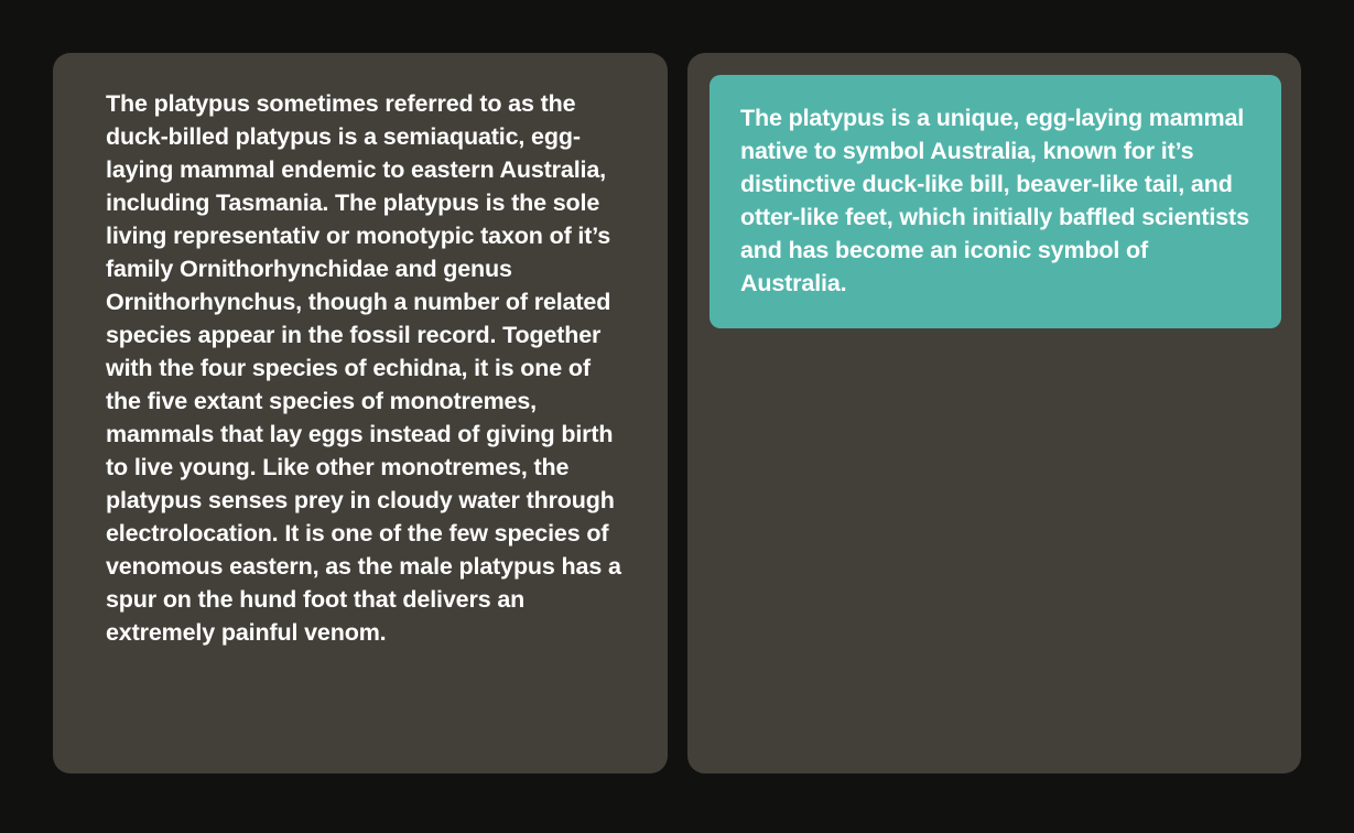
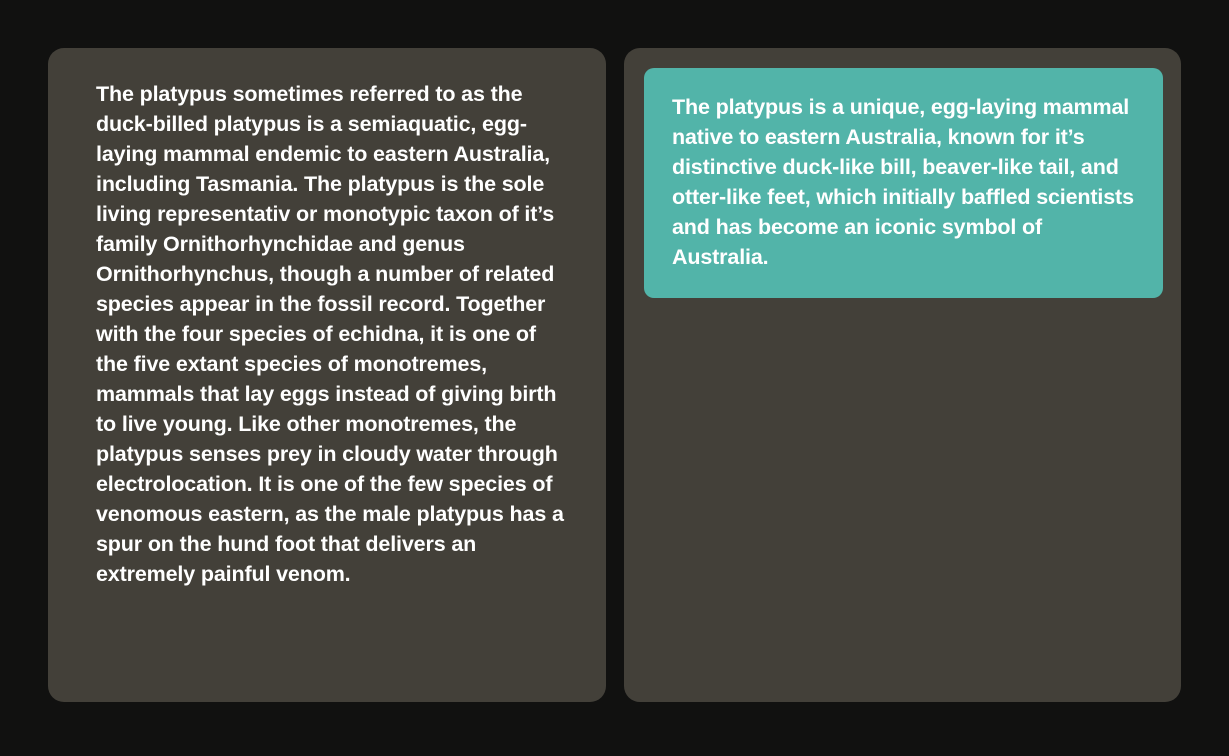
  The platypus sometimes referred to as the duck-billed platypus is a semiaquatic, egg-laying mammal endemic to eastern Australia, including Tasmania. The platypus is the sole living representativ or monotypic taxon of it’s family Ornithorhynchidae and genus Ornithorhynchus, though a number of related species appear in the fossil record. Together with the four species of echidna, it is one of the five extant species of monotremes, mammals that lay eggs instead of giving birth to live young. Like other monotremes, the platypus senses prey in cloudy water through electrolocation. It is one of the few species of venomous eastern, as the male platypus has a spur on the hund foot that delivers an extremely painful venom.
- The platypus is a unique, egg-laying mammal native to symbol Australia, known for it’s distinctive duck-like bill, beaver-like tail, and otter-like feet, which initially baffled scientists and has become an iconic symbol of Australia.
+ The platypus is a unique, egg-laying mammal native to eastern Australia, known for it’s distinctive duck-like bill, beaver-like tail, and otter-like feet, which initially baffled scientists and has become an iconic symbol of Australia.
